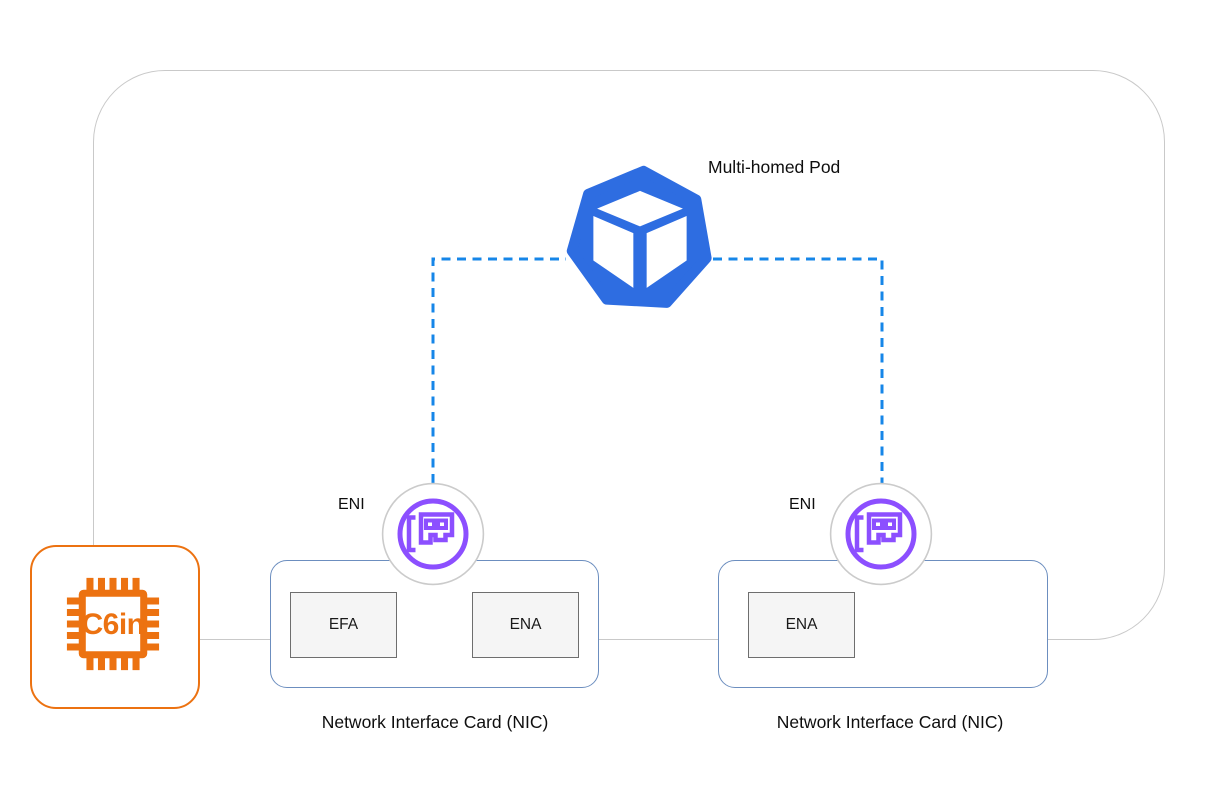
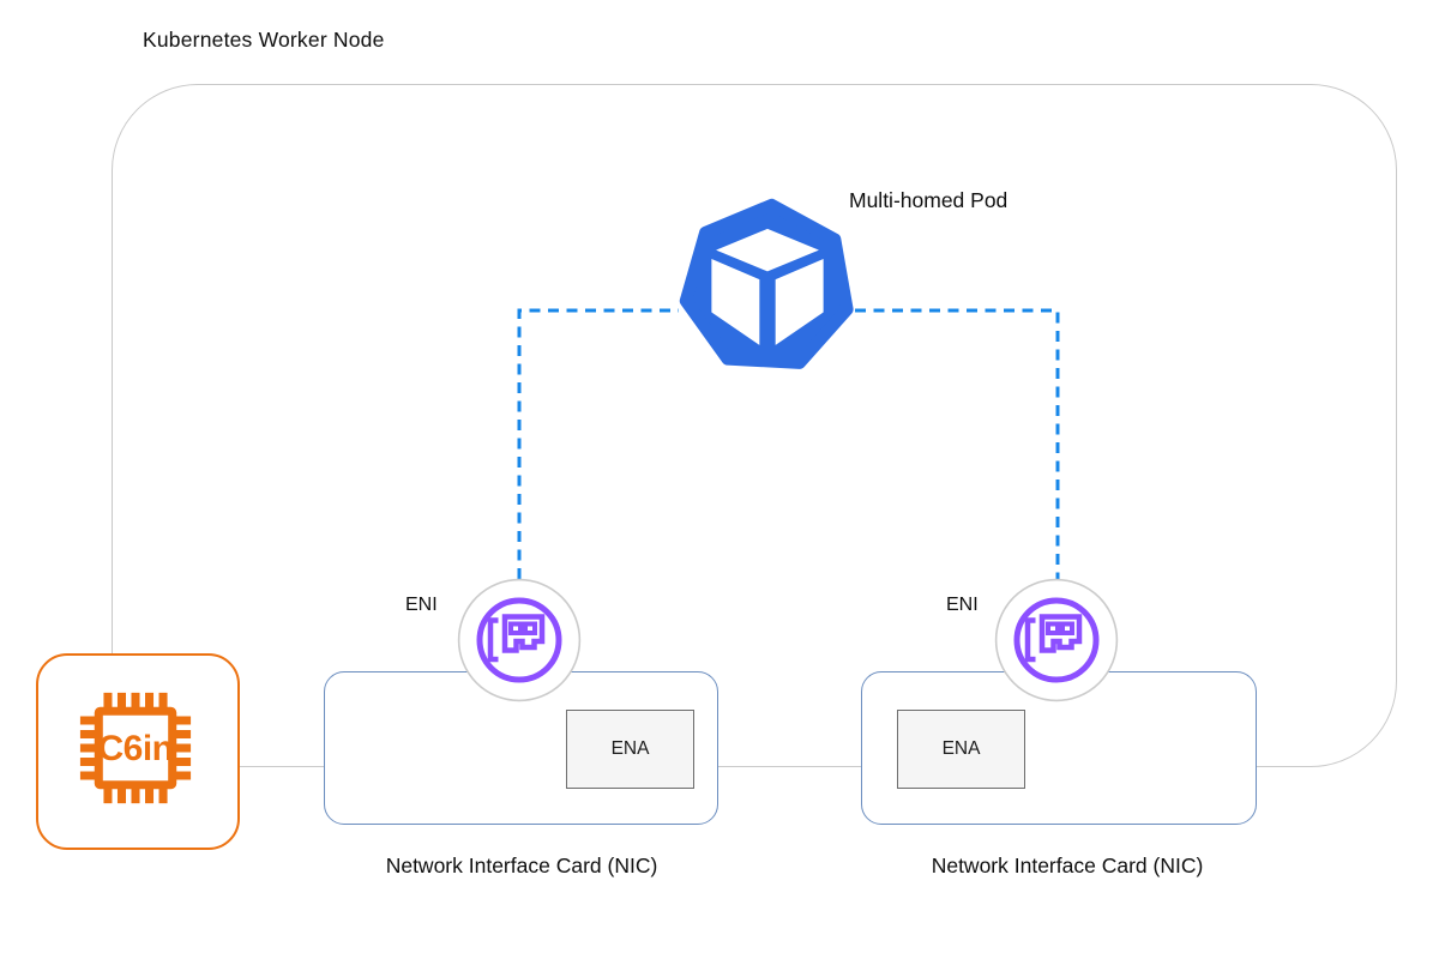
+ Kubernetes Worker Node
  Multi-homed Pod
- EFA
  ENA
  Network Interface Card (NIC)
  ENA
  Network Interface Card (NIC)
  ENI
  ENI
  C6in
